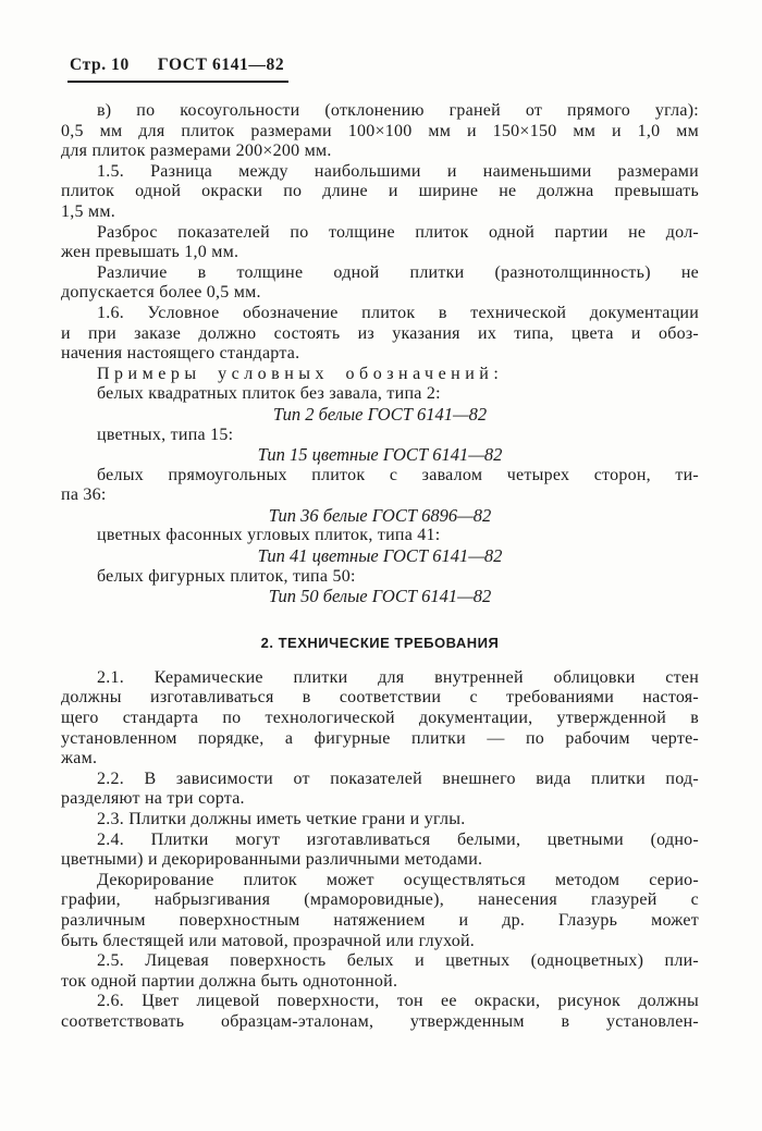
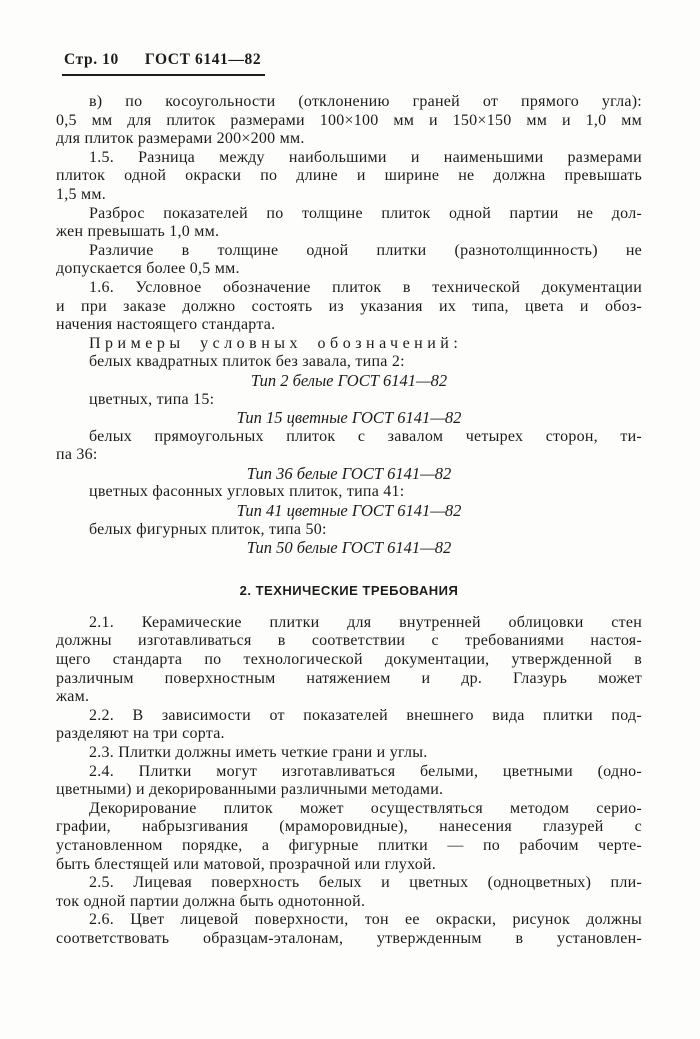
  Стр. 10
  ГОСТ 6141—82
  в) по косоугольности (отклонению граней от прямого угла):
  0,5 мм для плиток размерами 100×100 мм и 150×150 мм и 1,0 мм
  для плиток размерами 200×200 мм.
  1.5. Разница между наибольшими и наименьшими размерами
  плиток одной окраски по длине и ширине не должна превышать
  1,5 мм.
  Разброс показателей по толщине плиток одной партии не дол-
  жен превышать 1,0 мм.
  Различие в толщине одной плитки (разнотолщинность) не
  допускается более 0,5 мм.
  1.6. Условное обозначение плиток в технической документации
  и при заказе должно состоять из указания их типа, цвета и обоз-
  начения настоящего стандарта.
  Примеры условных обозначений:
  белых квадратных плиток без завала, типа 2:
  Тип 2 белые ГОСТ 6141—82
  цветных, типа 15:
  Тип 15 цветные ГОСТ 6141—82
  белых прямоугольных плиток с завалом четырех сторон, ти-
  па 36:
- Тип 36 белые ГОСТ 6896—82
+ Тип 36 белые ГОСТ 6141—82
  цветных фасонных угловых плиток, типа 41:
  Тип 41 цветные ГОСТ 6141—82
  белых фигурных плиток, типа 50:
  Тип 50 белые ГОСТ 6141—82
  2. ТЕХНИЧЕСКИЕ ТРЕБОВАНИЯ
  2.1. Керамические плитки для внутренней облицовки стен
  должны изготавливаться в соответствии с требованиями настоя-
  щего стандарта по технологической документации, утвержденной в
- установленном порядке, а фигурные плитки — по рабочим черте-
+ различным поверхностным натяжением и др. Глазурь может
  жам.
  2.2. В зависимости от показателей внешнего вида плитки под-
  разделяют на три сорта.
  2.3. Плитки должны иметь четкие грани и углы.
  2.4. Плитки могут изготавливаться белыми, цветными (одно-
  цветными) и декорированными различными методами.
  Декорирование плиток может осуществляться методом серио-
  графии, набрызгивания (мраморовидные), нанесения глазурей с
- различным поверхностным натяжением и др. Глазурь может
+ установленном порядке, а фигурные плитки — по рабочим черте-
  быть блестящей или матовой, прозрачной или глухой.
  2.5. Лицевая поверхность белых и цветных (одноцветных) пли-
  ток одной партии должна быть однотонной.
  2.6. Цвет лицевой поверхности, тон ее окраски, рисунок должны
  соответствовать образцам-эталонам, утвержденным в установлен-
